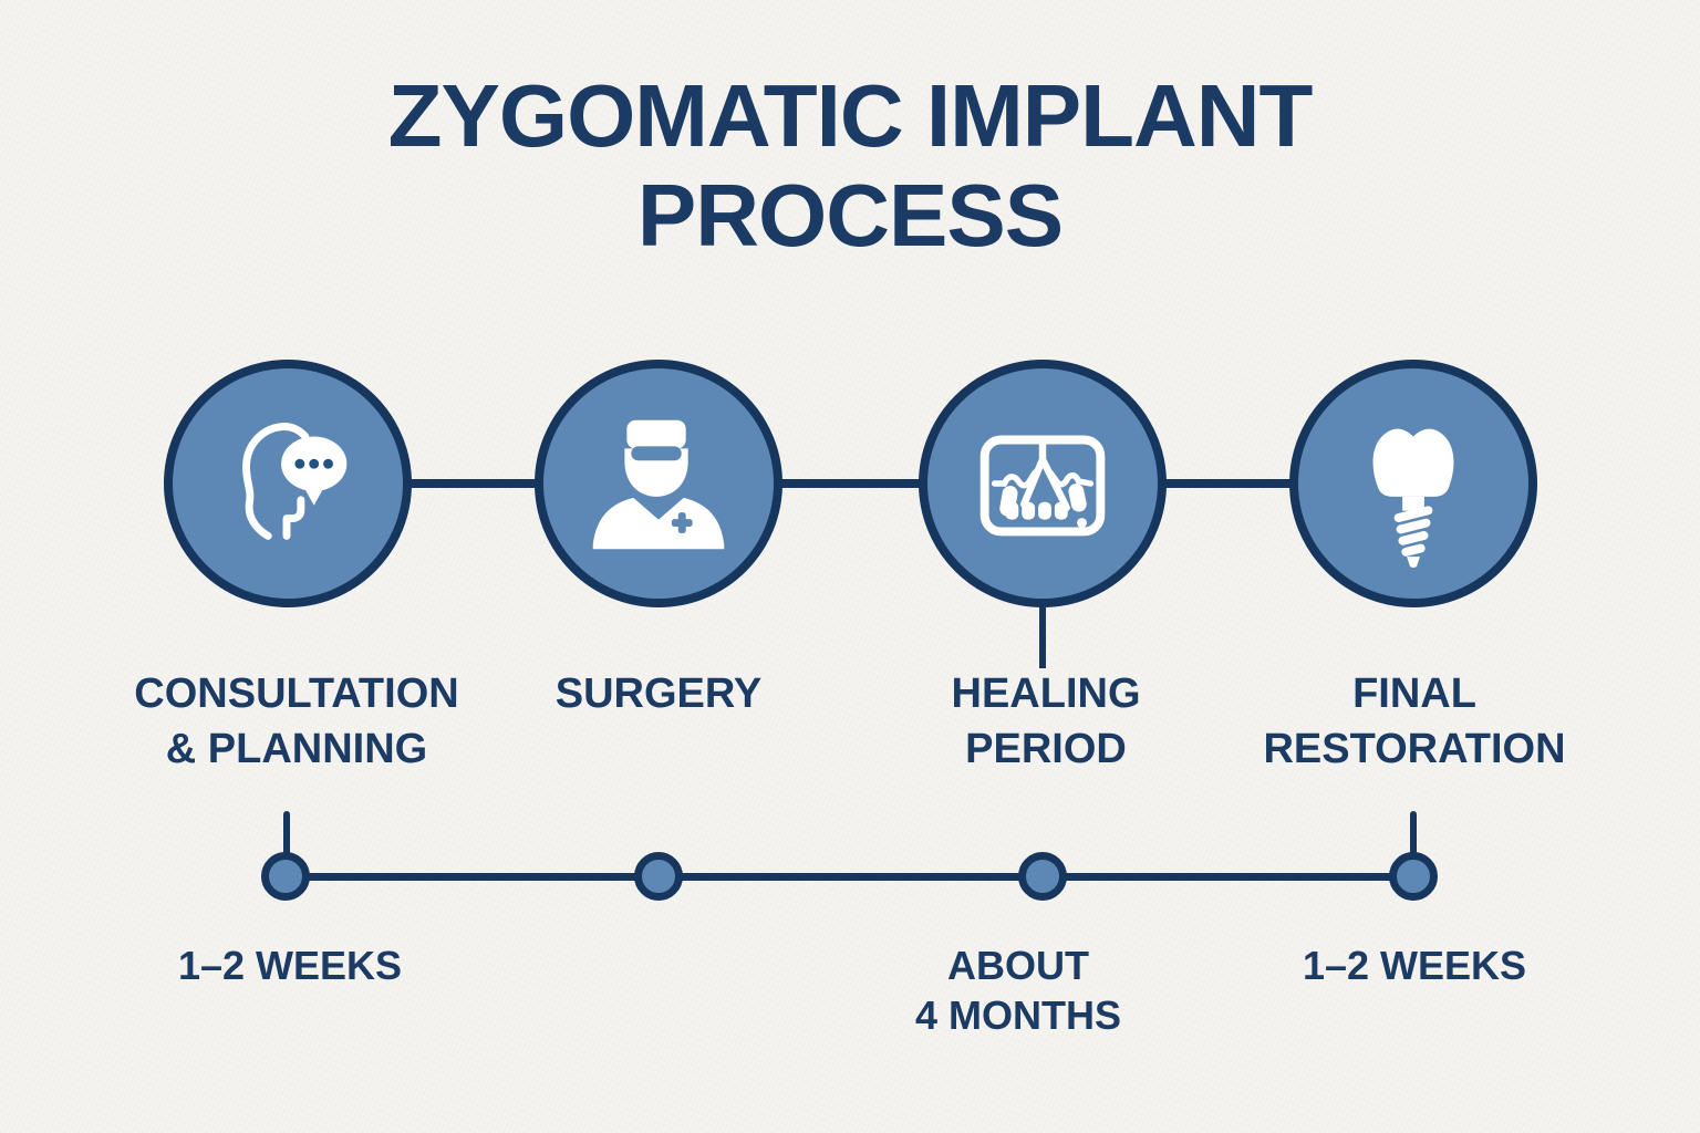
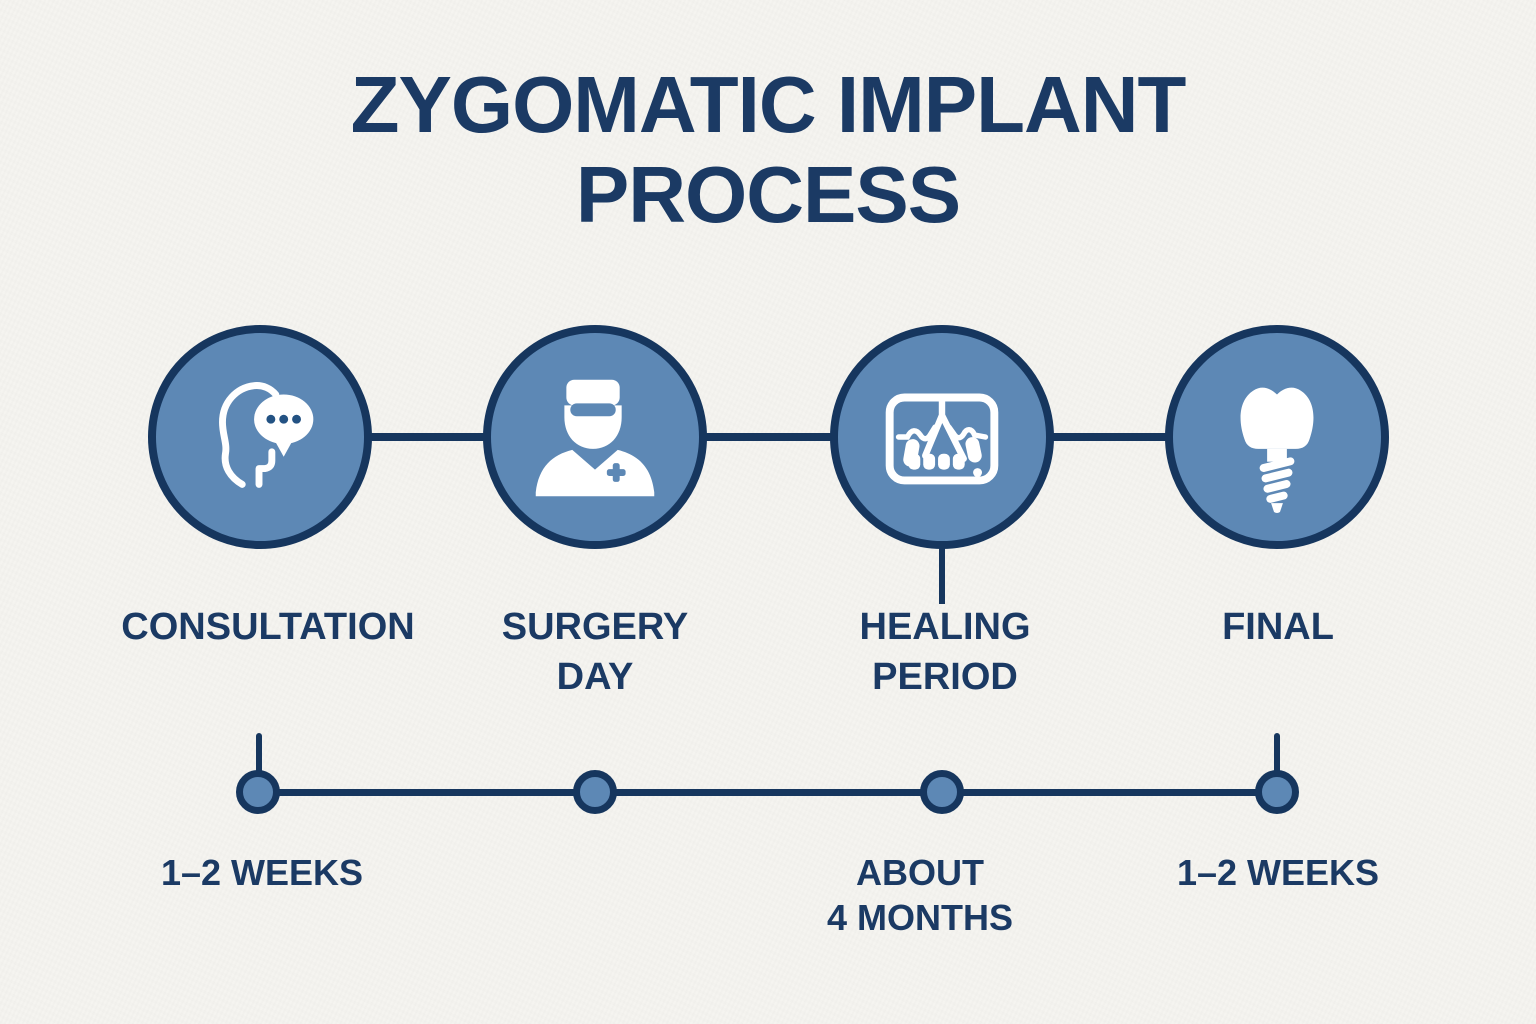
  ZYGOMATIC IMPLANT
  PROCESS
  CONSULTATION
- & PLANNING
  SURGERY
+ DAY
  HEALING
  PERIOD
  FINAL
- RESTORATION
  1–2 WEEKS
  ABOUT
  4 MONTHS
  1–2 WEEKS
